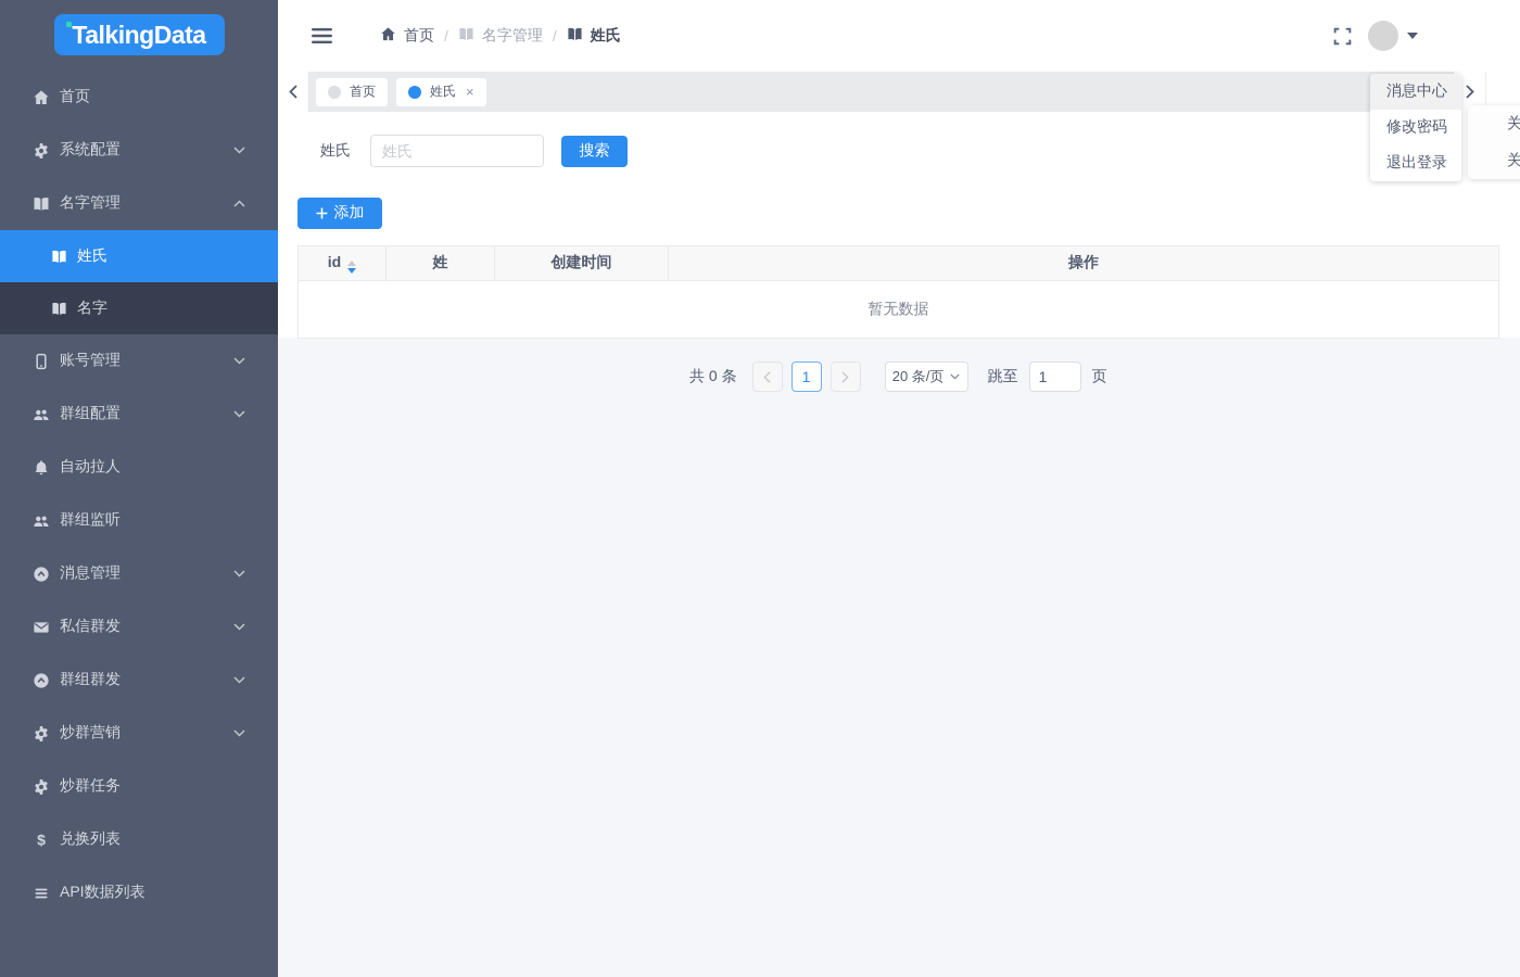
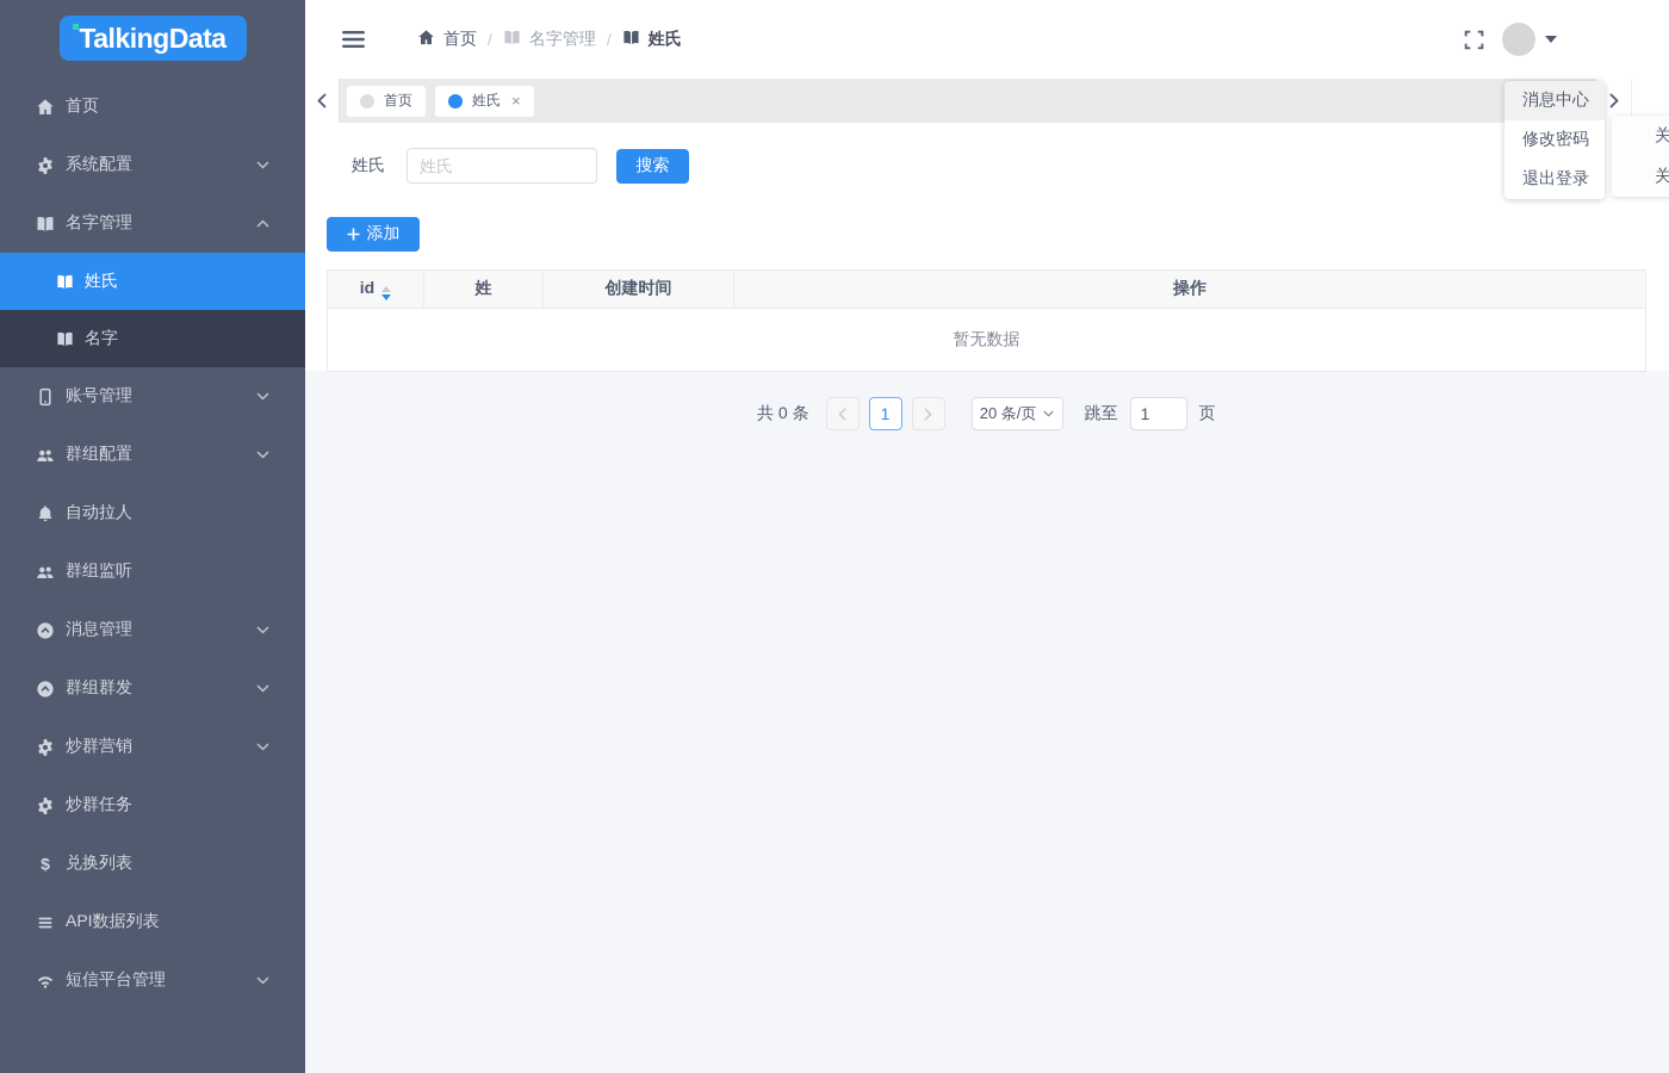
  TalkingData
  首页
  系统配置
  名字管理
  姓氏
  名字
  账号管理
  群组配置
  自动拉人
  群组监听
  消息管理
- 私信群发
  群组群发
  炒群营销
  炒群任务
  $
  兑换列表
  API数据列表
+ 短信平台管理
  首页
  /
  名字管理
  /
  姓氏
  首页
  姓氏
  ×
  姓氏
  姓氏
  搜索
  添加
  id	姓	创建时间	操作
  暂无数据
  共 0 条
  1
  20 条/页
  跳至
  1
  页
  消息中心
  修改密码
  退出登录
  关
  关
